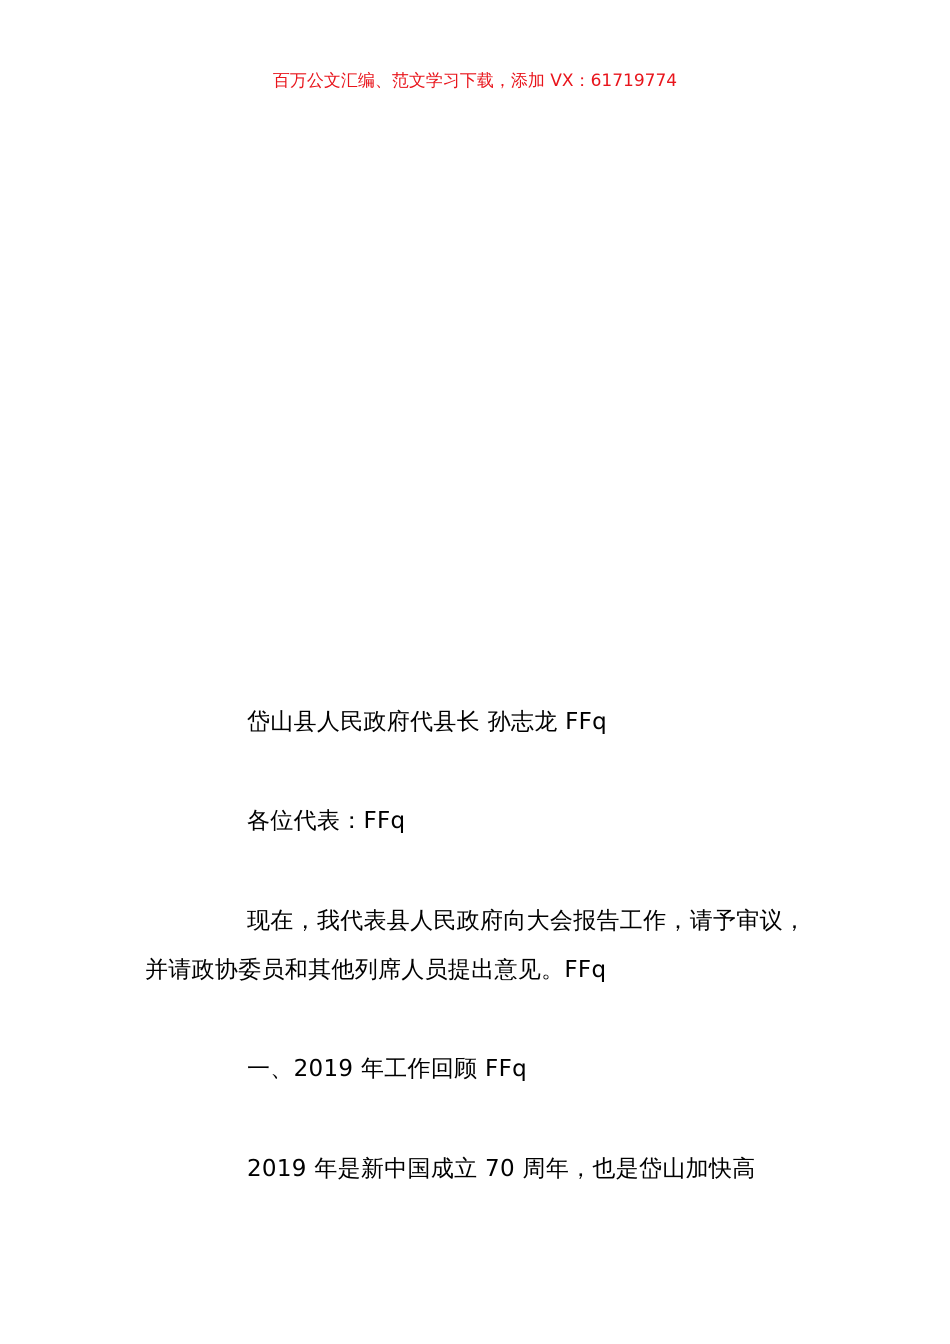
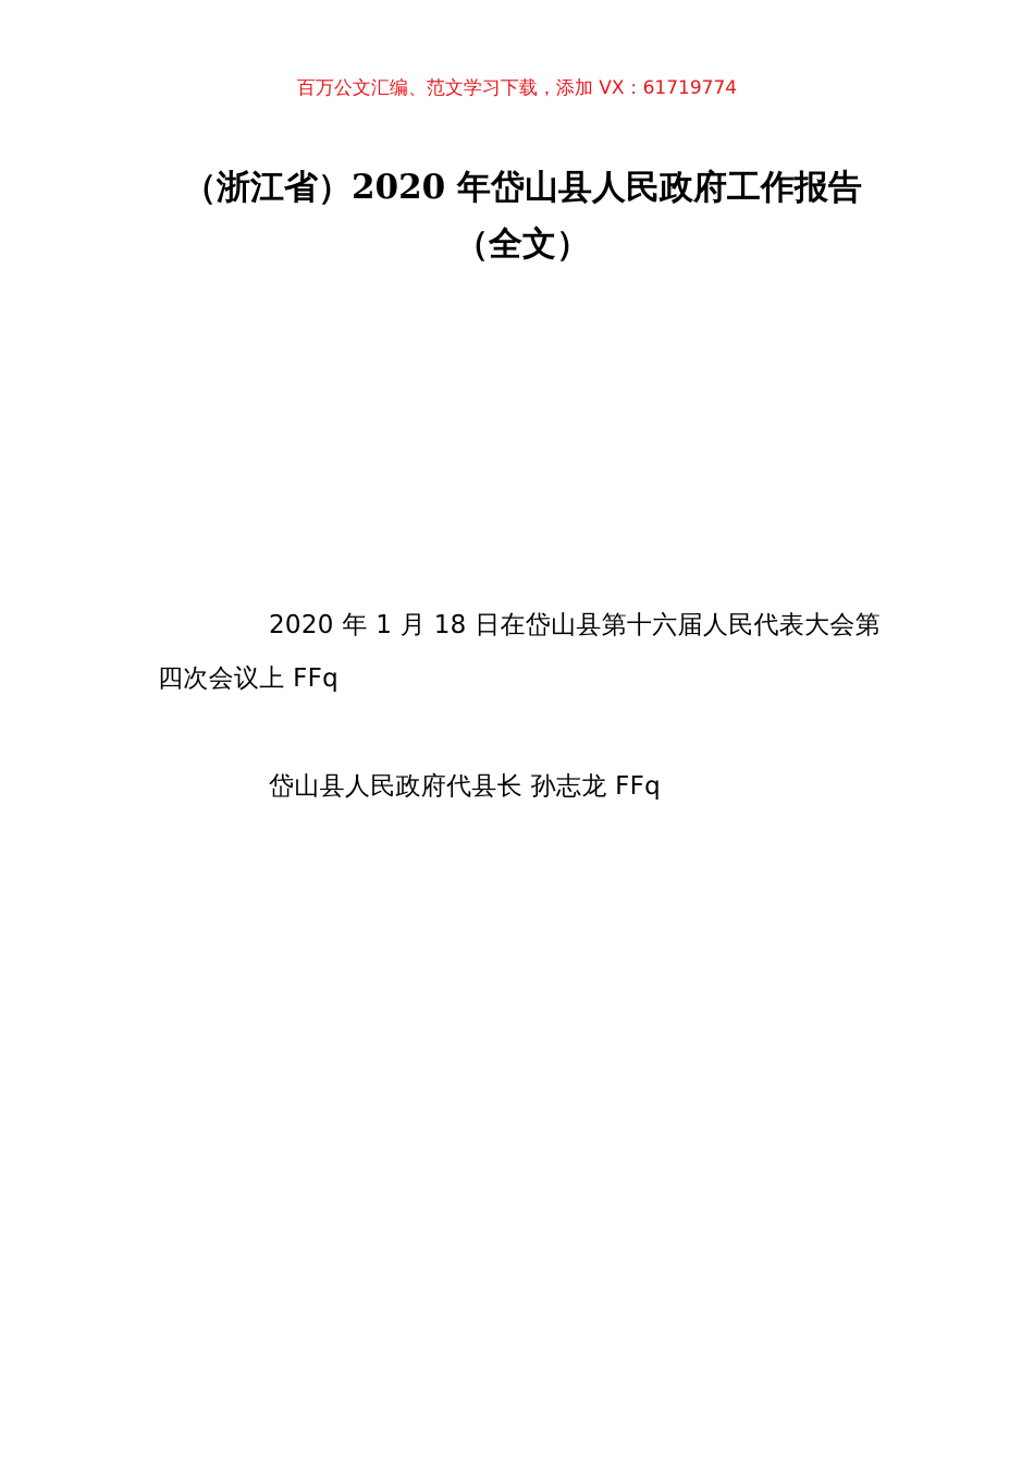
  百万公文汇编、范文学习下载，添加 VX：61719774
+ （浙江省）2020 年岱山县人民政府工作报告（全文）
+ 2020 年 1 月 18 日在岱山县第十六届人民代表大会第四次会议上 FFq
  岱山县人民政府代县长 孙志龙 FFq
- 各位代表：FFq
- 现在，我代表县人民政府向大会报告工作，请予审议，并请政协委员和其他列席人员提出意见。FFq
- 一、2019 年工作回顾 FFq
- 2019 年是新中国成立 70 周年，也是岱山加快高
